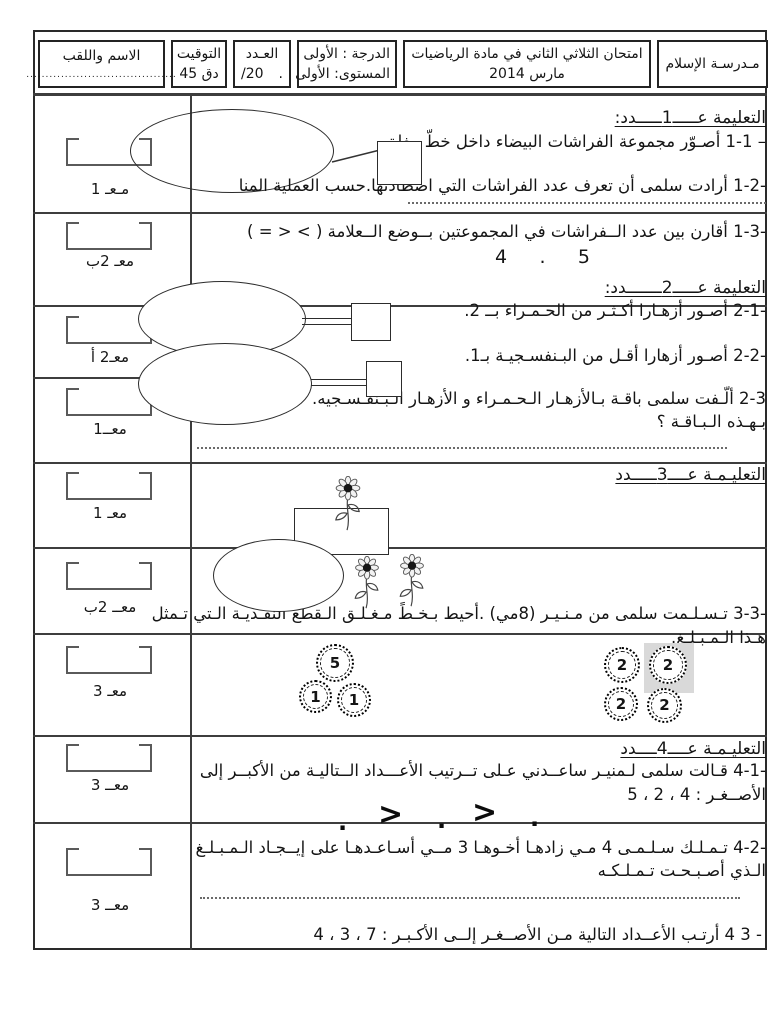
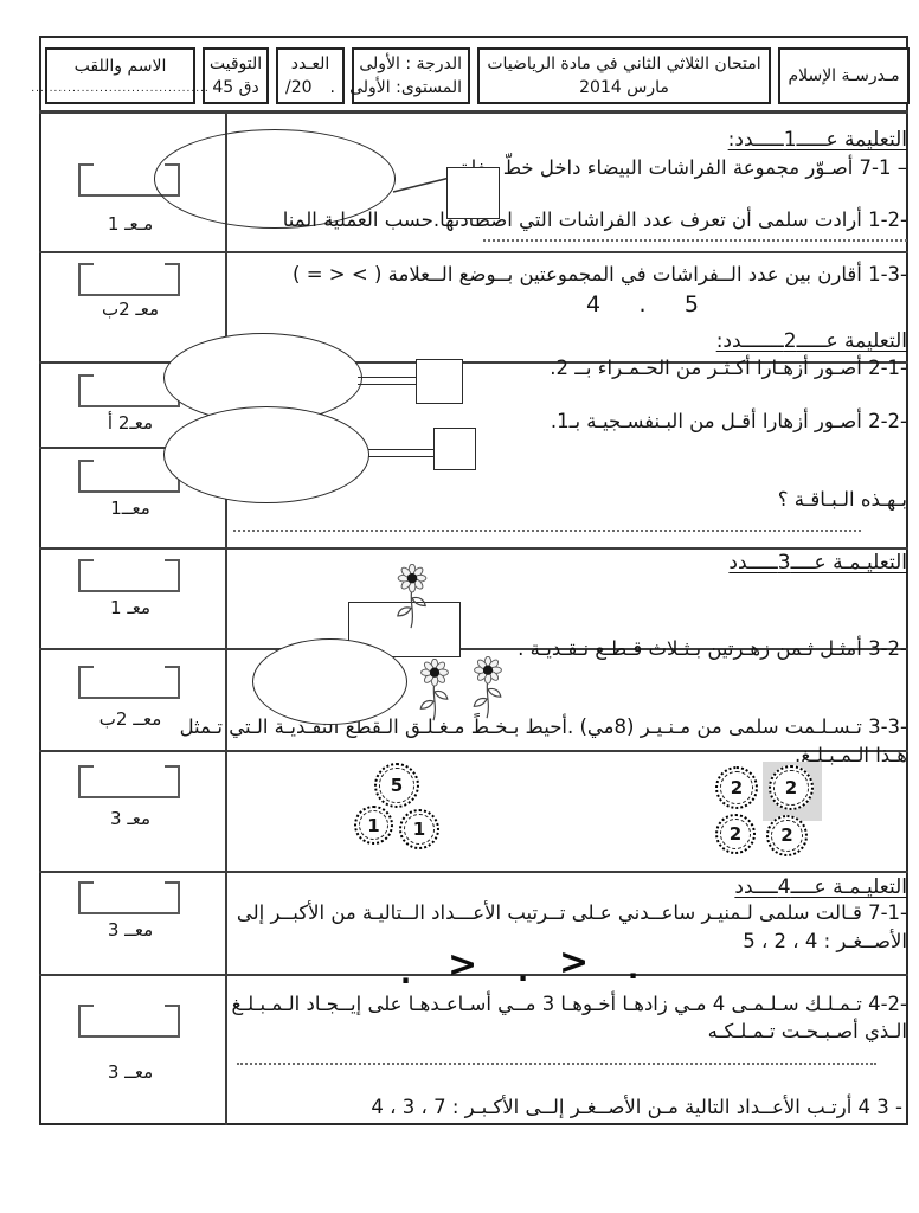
  مـدرسـة الإسلام
  امتحان الثلاثي الثاني في مادة الرياضيات
  مارس 2014
  الدرجة : الأولى
  المستوى: الأولى
  العـدد
  .
  /20
  التوقيت
  45 دق
  الاسم واللقب
  .......................................
  مـعـ 1
  معـ 2ب
  معـ2 أ
  معــ1
  معـ 1
  معــ 2ب
  معـ 3
  معــ 3
  معــ 3
  التعليمة عـــــ1ـــــدد:
- 1-1 – أصـوّر مجموعة الفراشات البيضاء داخل خطّ
+ 7-1 – أصـوّر مجموعة الفراشات البيضاء داخل خطّ
  1-2- أرادت سلمى أن تعرف عدد الفراشات التي اصطادتها.حسب العملية المنا
  1-3- أقارن بين عدد الــفراشات في المجموعتين بــوضع الــعلامة ( = > < )
  4
  .
  5
  التعليمة عـــــ2ـــــــدد:
  2-1- أصـور أزهـارا أكـثـر من الحـمـراء بــ 2.
  2-2- أصـور أزهارا أقـل من البـنفسـجيـة بـ1.
- 2-3 ألّـفت سلمى باقـة بـالأزهـار الـحـمـراء و الأزهـار الـبـنفـسـجيه.
  بـهـذه الـبـاقـة ؟
  التعليـمـة عــــ3ـــــدد
+ 3-2- أمثـل ثـمن زهـرتين بـثـلاث قـطـع نـقـديـة .
  3-3- تـسـلـمت سلمى من مـنـيـر (8مي) .أحيط بـخـطً مـغـلـق الـقطع النقـديـة الـتي تـمثل
  هـذا الـمـبـلـغ.
  5
  1
  1
  2
  2
  2
  2
  التعليـمـة عــــ4ــــدد
- 4-1- قـالت سلمى لـمنيـر ساعــدني عـلى تــرتيب الأعـــداد الــتاليـة من الأكبــر إلى
+ 7-1- قـالت سلمى لـمنيـر ساعــدني عـلى تــرتيب الأعـــداد الــتاليـة من الأكبــر إلى
  الأصــغـر : 4 ، 2 ، 5
  .
  <
  .
  <
  .
  4-2- تـمـلـك سـلـمـى 4 مـي زادهـا أخـوهـا 3 مــي أسـاعـدهـا على إيــجـاد الـمـبـلـغ
  الـذي أصـبـحـت تـمـلـكـه
  4 3 - أرتـب الأعــداد التالية مـن الأصــغـر إلــى الأكـبـر : 7 ، 3 ، 4
